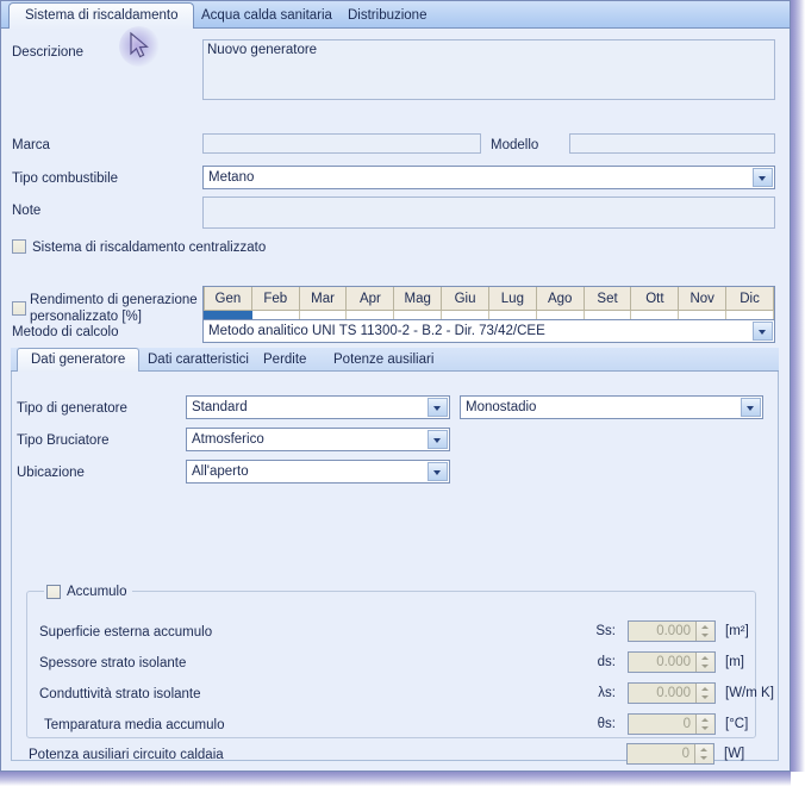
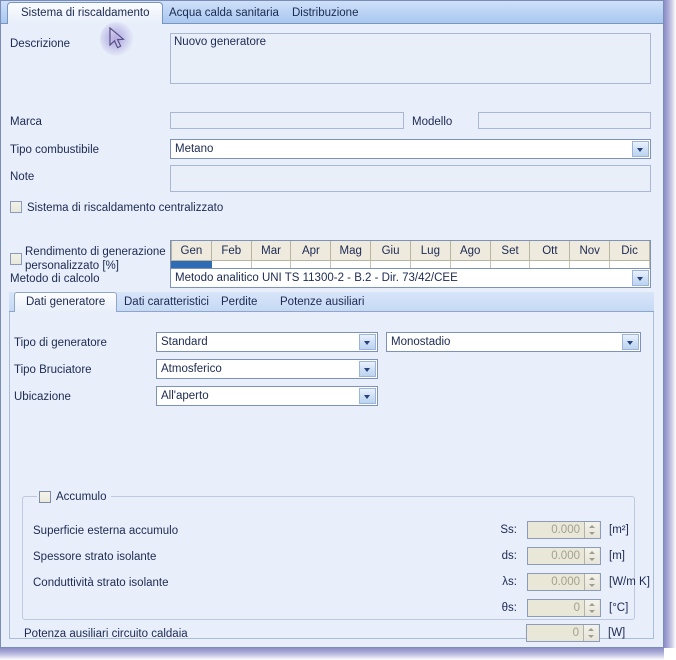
  Sistema di riscaldamento
  Acqua calda sanitaria
  Distribuzione
  Descrizione
  Nuovo generatore
  Marca
  Modello
  Tipo combustibile
  Metano
  Note
  Sistema di riscaldamento centralizzato
  Rendimento di generazione
  personalizzato [%]
  Gen	Feb	Mar	Apr	Mag	Giu	Lug	Ago	Set	Ott	Nov	Dic
  Metodo di calcolo
  Metodo analitico UNI TS 11300-2 - B.2 - Dir. 73/42/CEE
  Dati generatore
  Dati caratteristici
  Perdite
  Potenze ausiliari
  Tipo di generatore
  Standard
  Monostadio
  Tipo Bruciatore
  Atmosferico
  Ubicazione
  All'aperto
  Accumulo
  Superficie esterna accumulo
  Ss:
  0.000
  [m²]
  Spessore strato isolante
  ds:
  0.000
  [m]
  Conduttività strato isolante
  λs:
  0.000
  [W/m K]
- Temparatura media accumulo
  θs:
  0
  [°C]
  Potenza ausiliari circuito caldaia
  0
  [W]
